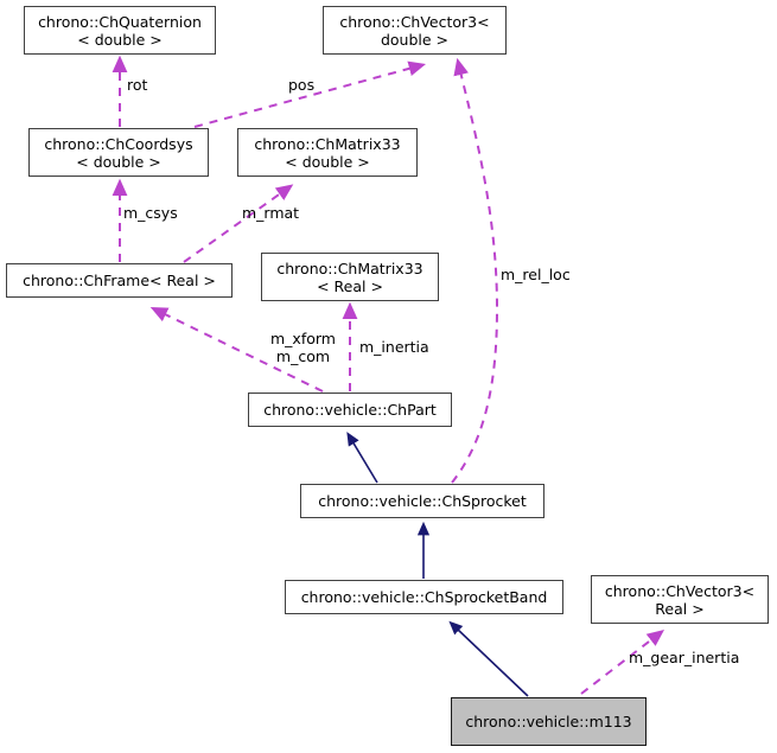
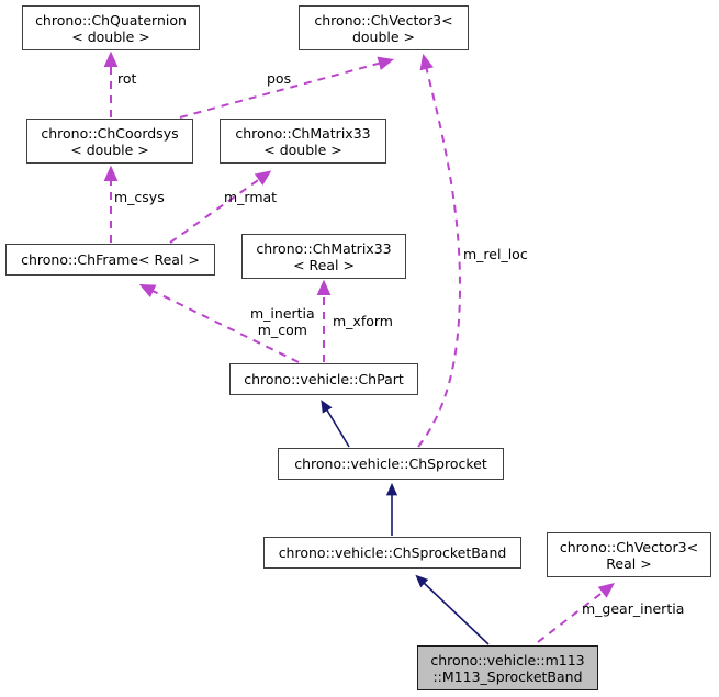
  chrono::ChQuaternion
  < double >
  chrono::ChVector3<
  double >
  chrono::ChCoordsys
  < double >
  chrono::ChMatrix33
  < double >
  chrono::ChFrame< Real >
  chrono::ChMatrix33
  < Real >
  chrono::vehicle::ChPart
  chrono::vehicle::ChSprocket
  chrono::vehicle::ChSprocketBand
  chrono::ChVector3<
  Real >
  chrono::vehicle::m113
+ ::M113_SprocketBand
  rot
  pos
  m_csys
  m_rmat
  m_rel_loc
- m_xform
+ m_inertia
  m_com
- m_inertia
+ m_xform
  m_gear_inertia
